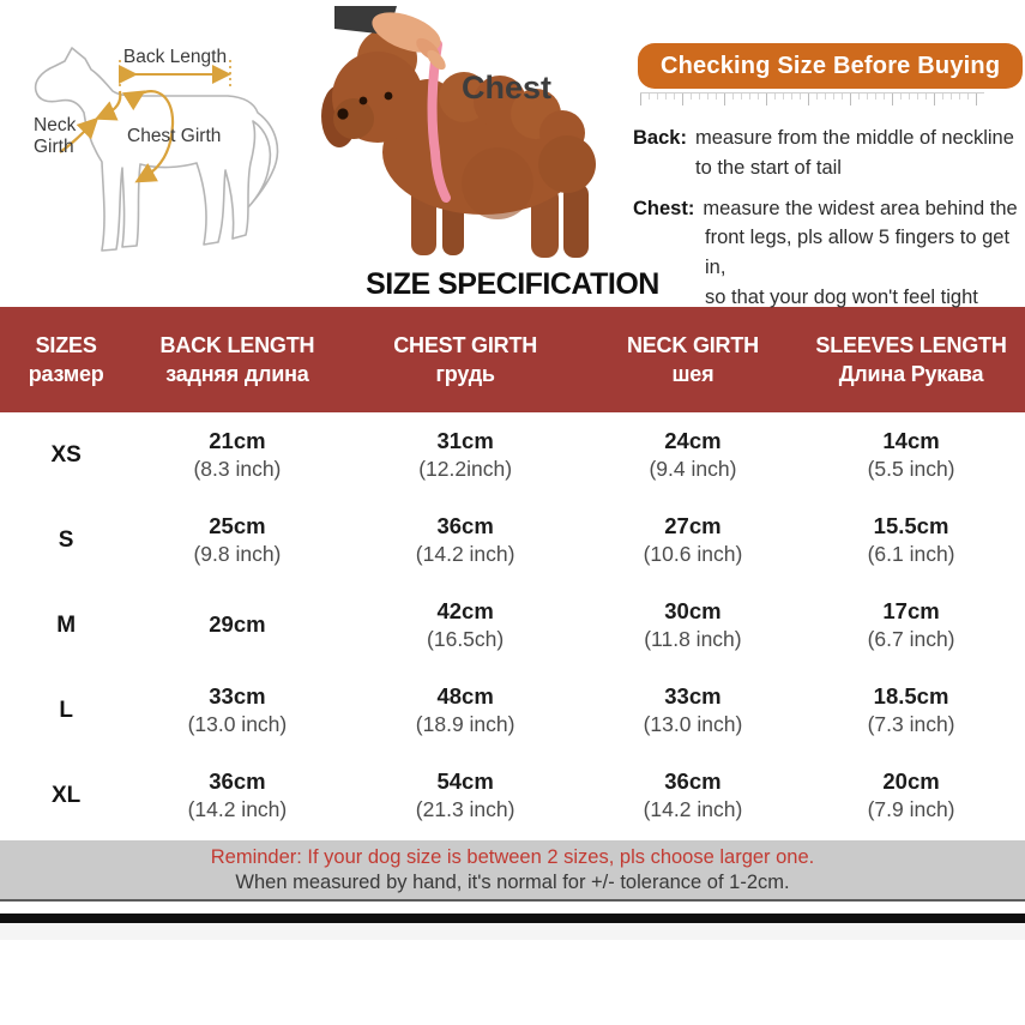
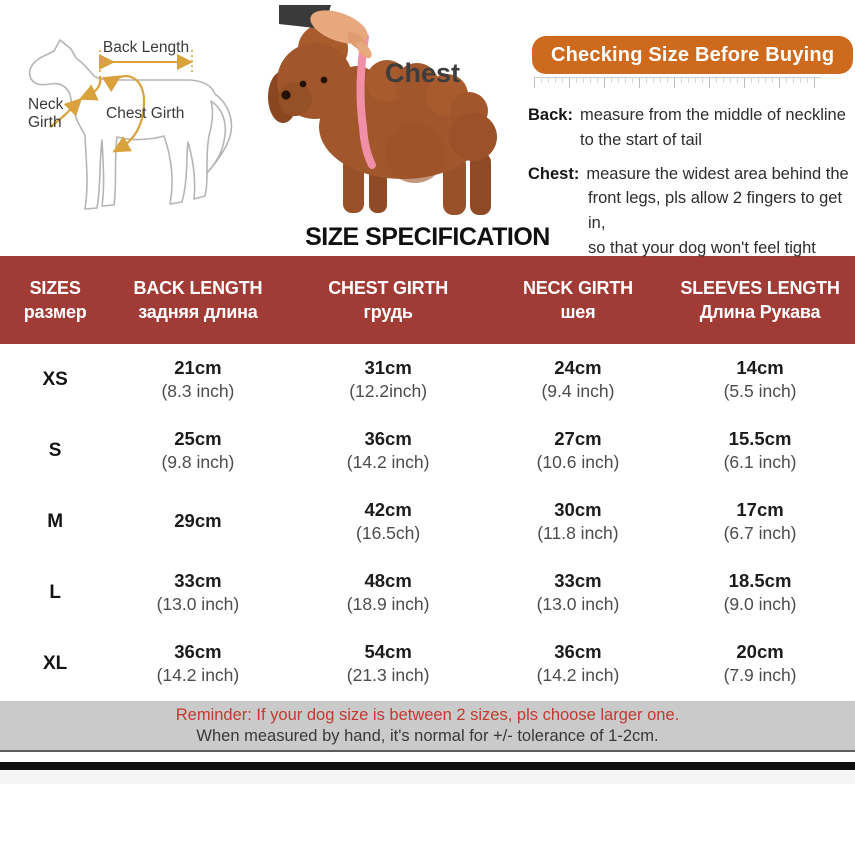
  Back Length
  Neck
  Girth
  Chest Girth
  Chest
  Checking Size Before Buying
  Back:
  measure from the middle of neckline
  to the start of tail
  Chest:
  measure the widest area behind the
- front legs, pls allow 5 fingers to get in,
+ front legs, pls allow 2 fingers to get in,
  so that your dog won't feel tight
  SIZE SPECIFICATION
  SIZES
  размер
  BACK LENGTH
  задняя длина
  CHEST GIRTH
  грудь
  NECK GIRTH
  шея
  SLEEVES LENGTH
  Длина Рукава
  XS
  21cm
  (8.3 inch)
  31cm
  (12.2inch)
  24cm
  (9.4 inch)
  14cm
  (5.5 inch)
  S
  25cm
  (9.8 inch)
  36cm
  (14.2 inch)
  27cm
  (10.6 inch)
  15.5cm
  (6.1 inch)
  M
  29cm
  42cm
  (16.5ch)
  30cm
  (11.8 inch)
  17cm
  (6.7 inch)
  L
  33cm
  (13.0 inch)
  48cm
  (18.9 inch)
  33cm
  (13.0 inch)
  18.5cm
- (7.3 inch)
+ (9.0 inch)
  XL
  36cm
  (14.2 inch)
  54cm
  (21.3 inch)
  36cm
  (14.2 inch)
  20cm
  (7.9 inch)
  Reminder: If your dog size is between 2 sizes, pls choose larger one.
  When measured by hand, it's normal for +/- tolerance of 1-2cm.
